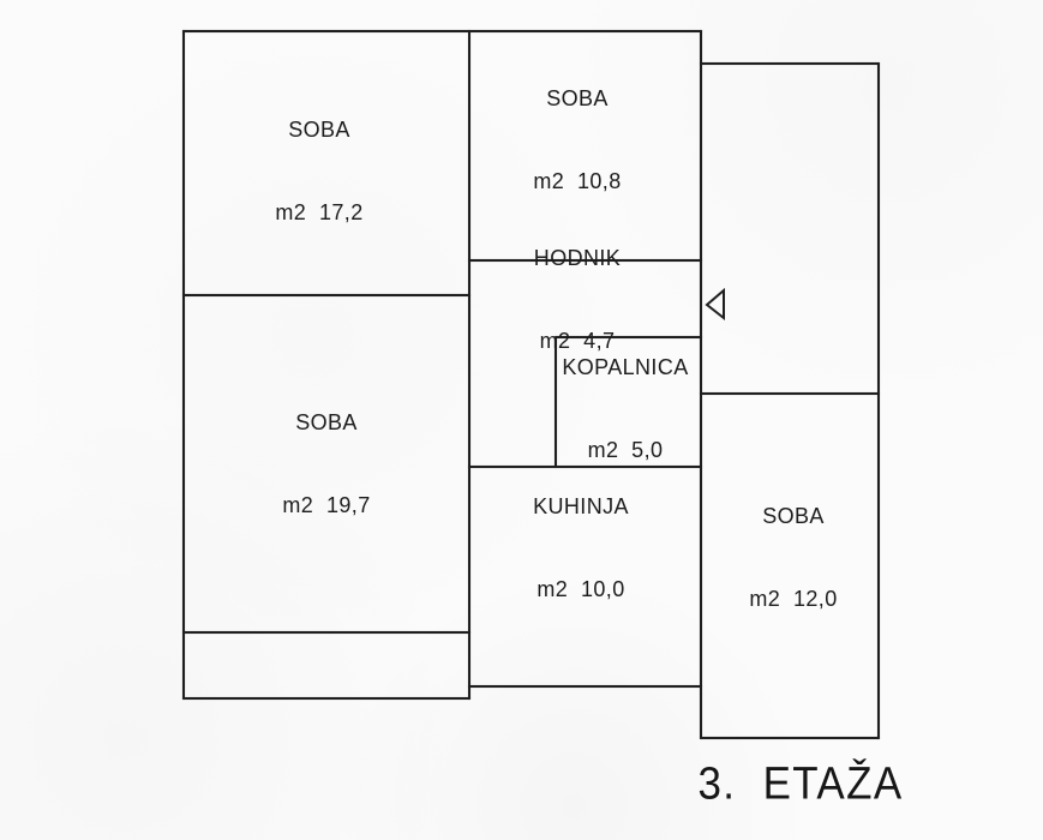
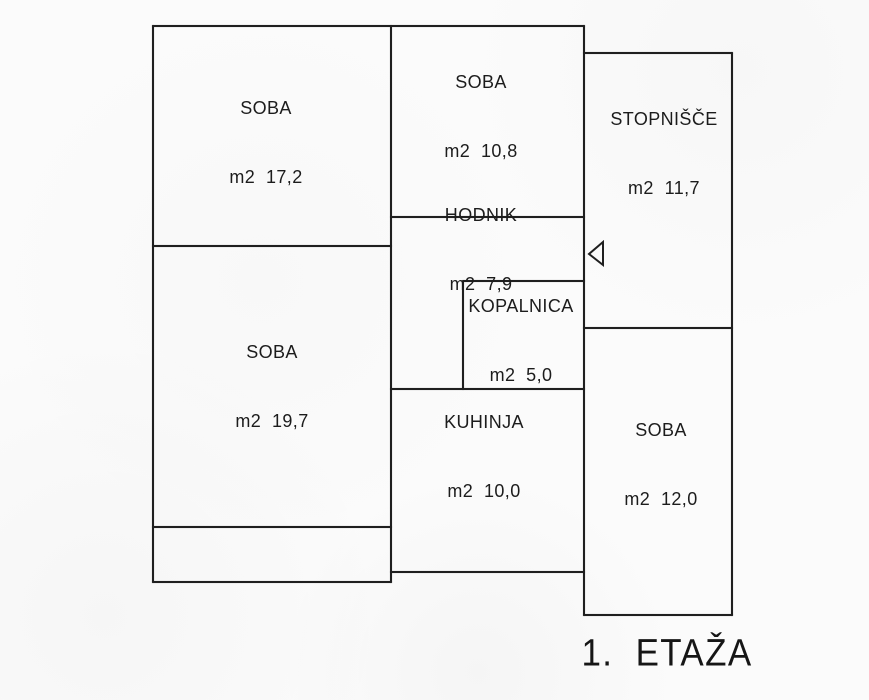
  SOBA
  m2 17,2
  SOBA
  m2 10,8
+ STOPNIŠČE
+ m2 11,7
  HODNIK
- m2 4,7
+ m2 7,9
  KOPALNICA
  m2 5,0
  SOBA
  m2 19,7
  KUHINJA
  m2 10,0
  SOBA
  m2 12,0
- 3. ETAŽA
+ 1. ETAŽA
